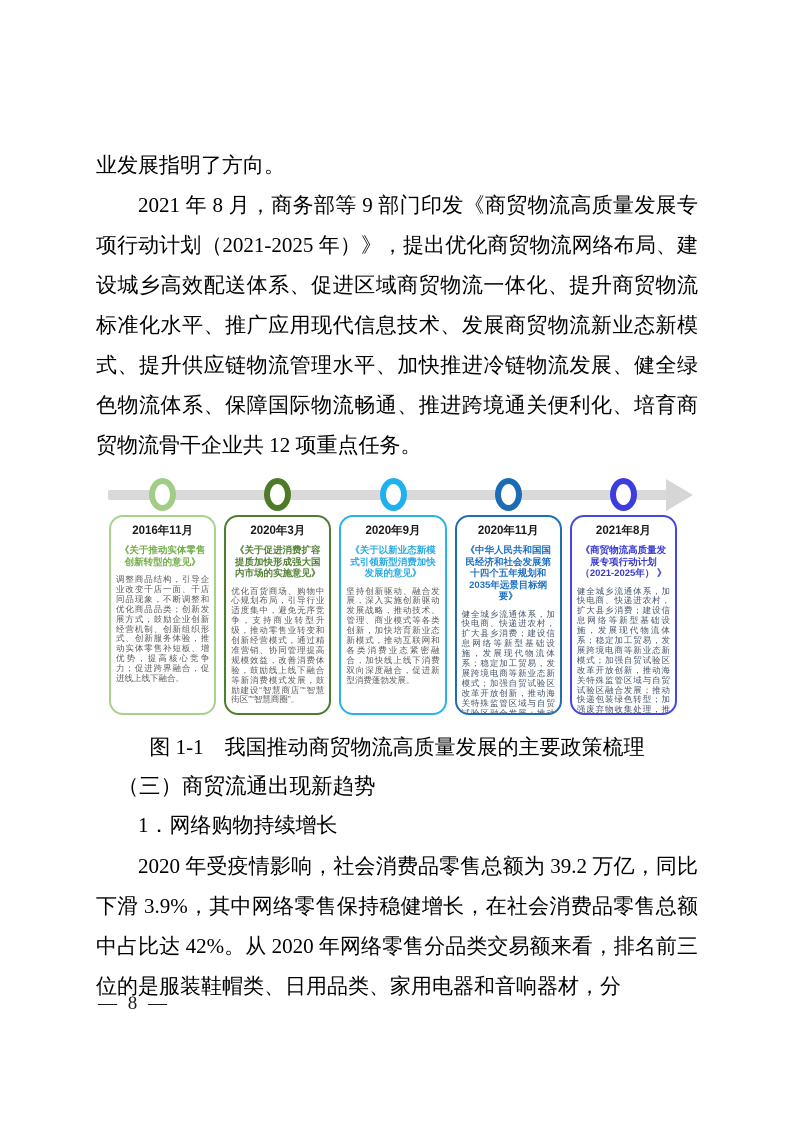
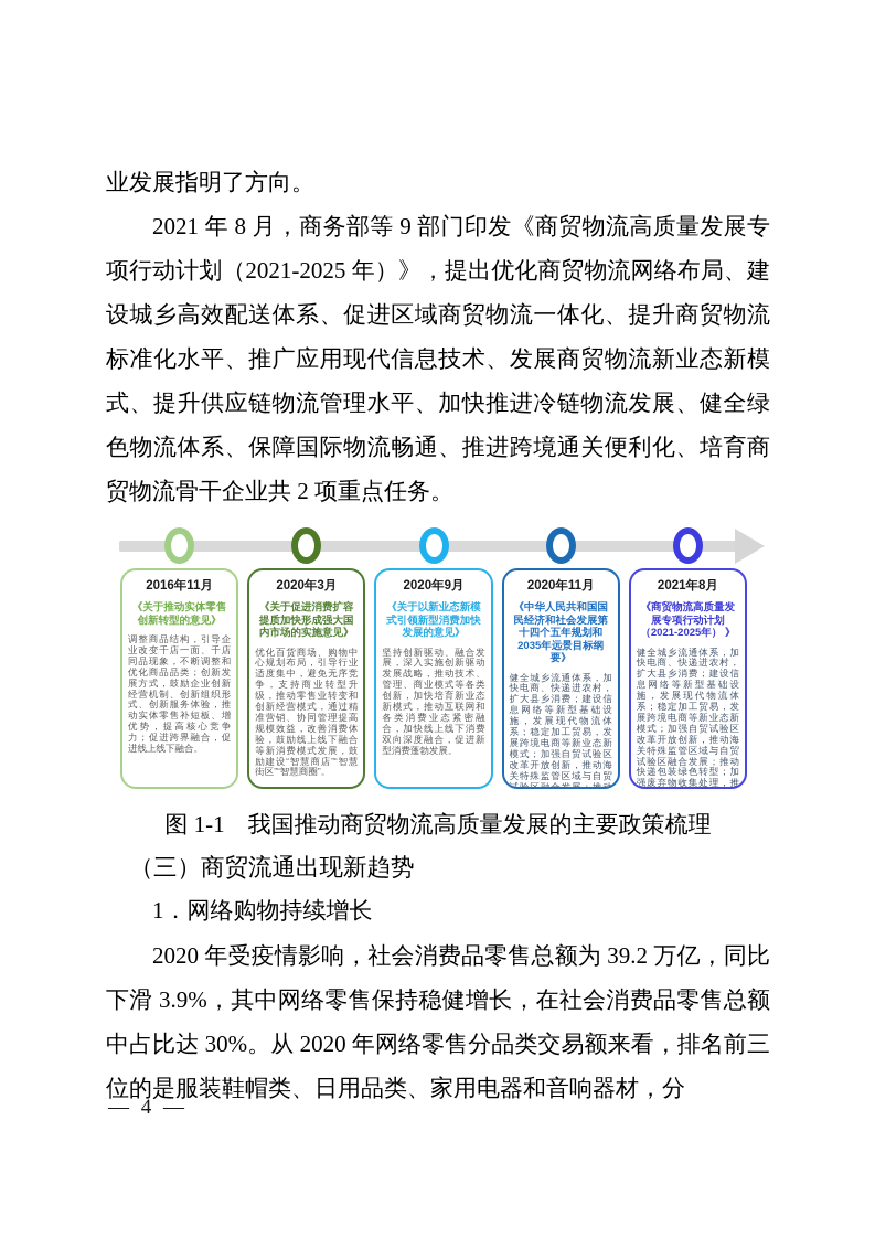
  业发展指明了方向。
- 2021 年 8 月，商务部等 9 部门印发《商贸物流高质量发展专项行动计划（2021-2025 年）》，提出优化商贸物流网络布局、建设城乡高效配送体系、促进区域商贸物流一体化、提升商贸物流标准化水平、推广应用现代信息技术、发展商贸物流新业态新模式、提升供应链物流管理水平、加快推进冷链物流发展、健全绿色物流体系、保障国际物流畅通、推进跨境通关便利化、培育商贸物流骨干企业共 12 项重点任务。
+ 2021 年 8 月，商务部等 9 部门印发《商贸物流高质量发展专项行动计划（2021-2025 年）》，提出优化商贸物流网络布局、建设城乡高效配送体系、促进区域商贸物流一体化、提升商贸物流标准化水平、推广应用现代信息技术、发展商贸物流新业态新模式、提升供应链物流管理水平、加快推进冷链物流发展、健全绿色物流体系、保障国际物流畅通、推进跨境通关便利化、培育商贸物流骨干企业共 2 项重点任务。
  2016年11月
  《关于推动实体零售创新转型的意见》
  调整商品结构，引导企业改变千店一面、千店同品现象，不断调整和优化商品品类；创新发展方式，鼓励企业创新经营机制、创新组织形式、创新服务体验，推动实体零售补短板、增优势，提高核心竞争力；促进跨界融合，促进线上线下融合。
  2020年3月
  《关于促进消费扩容提质加快形成强大国内市场的实施意见》
  优化百货商场、购物中心规划布局，引导行业适度集中，避免无序竞争，支持商业转型升级，推动零售业转变和创新经营模式，通过精准营销、协同管理提高规模效益，改善消费体验，鼓励线上线下融合等新消费模式发展，鼓励建设“智慧商店”“智慧街区”“智慧商圈”。
  2020年9月
  《关于以新业态新模式引领新型消费加快发展的意见》
  坚持创新驱动、融合发展，深入实施创新驱动发展战略，推动技术、管理、商业模式等各类创新，加快培育新业态新模式，推动互联网和各类消费业态紧密融合，加快线上线下消费双向深度融合，促进新型消费蓬勃发展。
  2020年11月
  《中华人民共和国国民经济和社会发展第十四个五年规划和2035年远景目标纲要》
  健全城乡流通体系，加快电商、快递进农村，扩大县乡消费；建设信息网络等新型基础设施，发展现代物流体系；稳定加工贸易，发展跨境电商等新业态新模式；加强自贸试验区改革开放创新，推动海关特殊监管区域与自贸试验区融合发展；推动
  2021年8月
  《商贸物流高质量发展专项行动计划（2021-2025年） 》
  健全城乡流通体系，加快电商、快递进农村，扩大县乡消费；建设信息网络等新型基础设施，发展现代物流体系；稳定加工贸易，发展跨境电商等新业态新模式；加强自贸试验区改革开放创新，推动海关特殊监管区域与自贸试验区融合发展；推动快递包装绿色转型；加强废弃物收集处理，推
  图 1-1 我国推动商贸物流高质量发展的主要政策梳理
  （三）商贸流通出现新趋势
  1．网络购物持续增长
- 2020 年受疫情影响，社会消费品零售总额为 39.2 万亿，同比下滑 3.9%，其中网络零售保持稳健增长，在社会消费品零售总额中占比达 42%。从 2020 年网络零售分品类交易额来看，排名前三位的是服装鞋帽类、日用品类、家用电器和音响器材，分
+ 2020 年受疫情影响，社会消费品零售总额为 39.2 万亿，同比下滑 3.9%，其中网络零售保持稳健增长，在社会消费品零售总额中占比达 30%。从 2020 年网络零售分品类交易额来看，排名前三位的是服装鞋帽类、日用品类、家用电器和音响器材，分
- — 8 —
+ — 4 —
